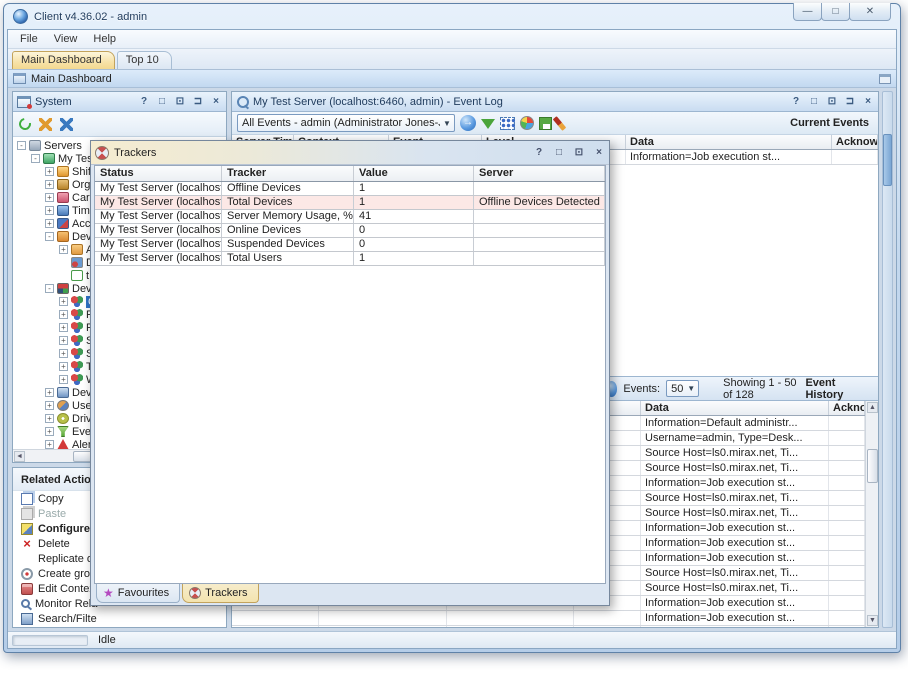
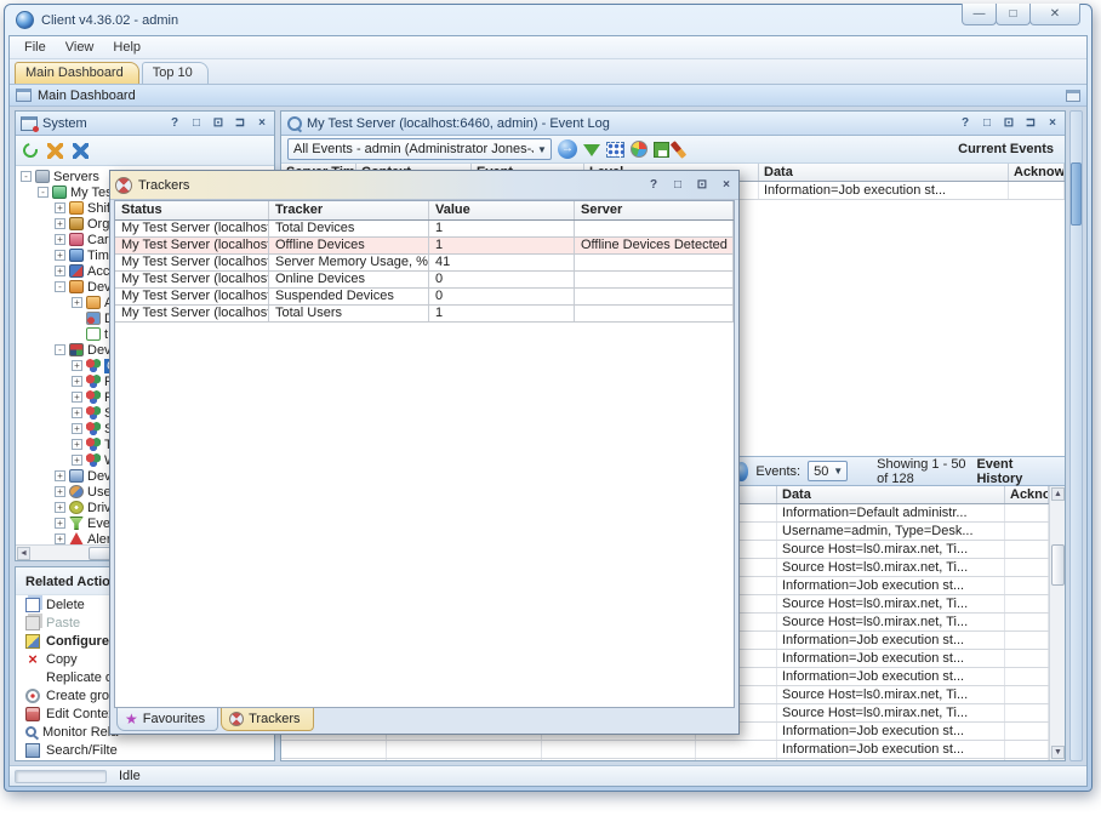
  Client v4.36.02 - admin
  —
  □
  ✕
  File
  View
  Help
  Main Dashboard
  Top 10
  Main Dashboard
  System
  ?
  □
  ⊡
  ⊐
  ×
  -
  Servers
  -
  +
  +
  Org
  +
  Car
  +
  Tim
  +
  Acc
  -
  Dev
  +
  t
  -
  Dev
  +
  +
  +
  +
  +
  +
  +
  +
  Dev
  +
  Use
  +
  Driv
  +
  Eve
  +
  Related Actio
- Copy
+ Delete
  Paste
  Configure
  ×
- Delete
+ Copy
  Replicate
  Create gro
  Edit Conte
  Monitor Re
  Search/Filte
  My Test Server (localhost:6460, admin) - Event Log
  ?
  □
  ⊡
  ⊐
  ×
  All Events - admin (Administrator Jones-
  ▼
  →
  Current Events
  Data
  Information=Job execution st...
  Events:
  50
  ▼
  Showing 1 - 50 of 128
  Event History
  Data
  Information=Default administr...
  Username=admin, Type=Desk...
  Source Host=ls0.mirax.net, Ti...
  Source Host=ls0.mirax.net, Ti...
  Information=Job execution st...
  Source Host=ls0.mirax.net, Ti...
  Source Host=ls0.mirax.net, Ti...
  Information=Job execution st...
  Information=Job execution st...
  Information=Job execution st...
  Source Host=ls0.mirax.net, Ti...
  Source Host=ls0.mirax.net, Ti...
  Information=Job execution st...
  Information=Job execution st...
  Idle
  Trackers
  ?
  □
  ⊡
  ×
  Status
  Tracker
  Value
  Server
  My Test Server (localhost
- Offline Devices
+ Total Devices
  1
  My Test Server (localhost
- Total Devices
+ Offline Devices
  1
  Offline Devices Detected
  My Test Server (localhost
  Server Memory Usage, %
  41
  My Test Server (localhost
  Online Devices
  0
  My Test Server (localhost
  Suspended Devices
  0
  My Test Server (localhost
  Total Users
  1
  Favourites
  Trackers
